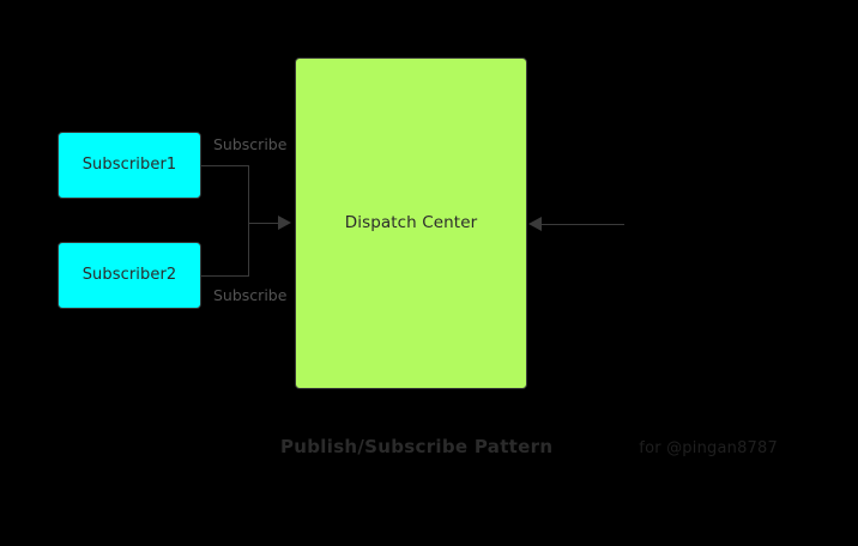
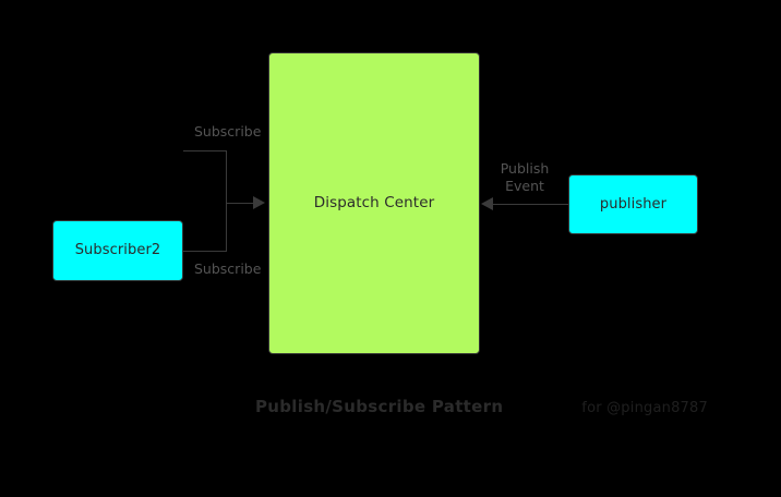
- Subscriber1
  Subscriber2
  Dispatch Center
+ publisher
  Subscribe
  Subscribe
+ Publish Event
  Publish/Subscribe Pattern
  for @pingan8787
